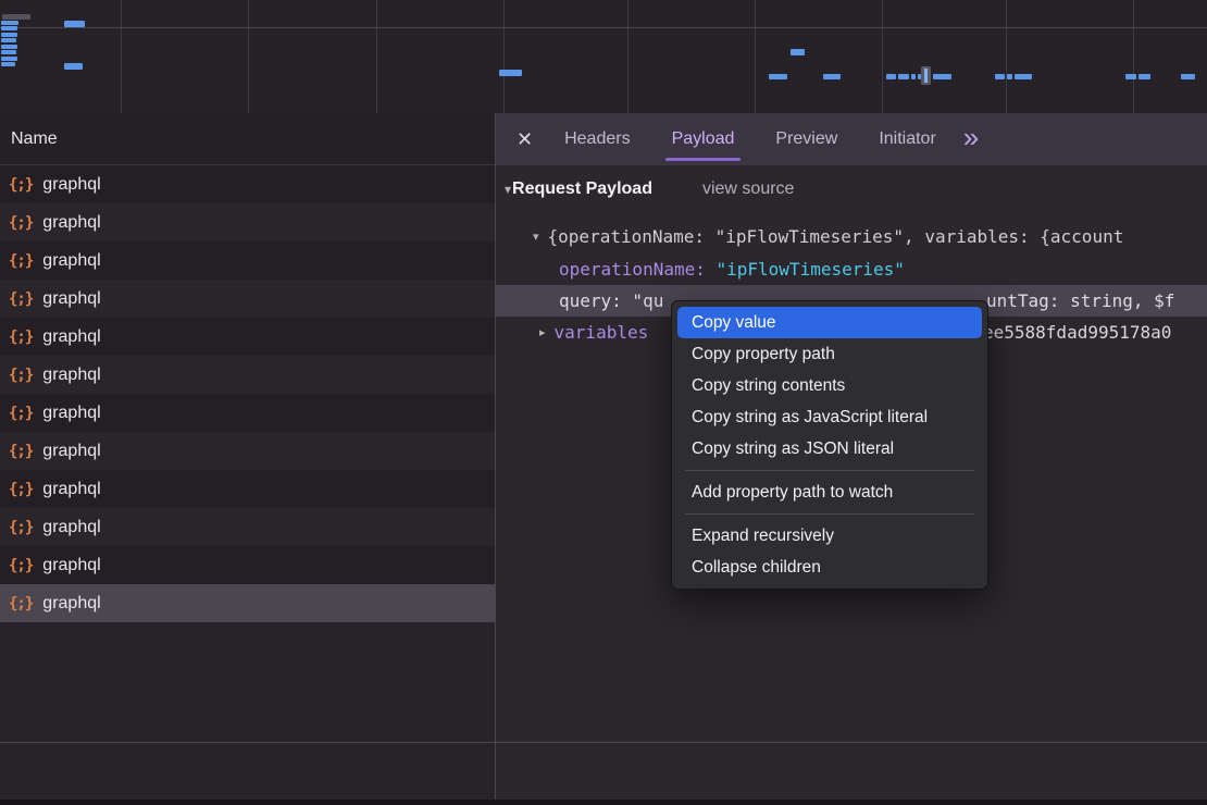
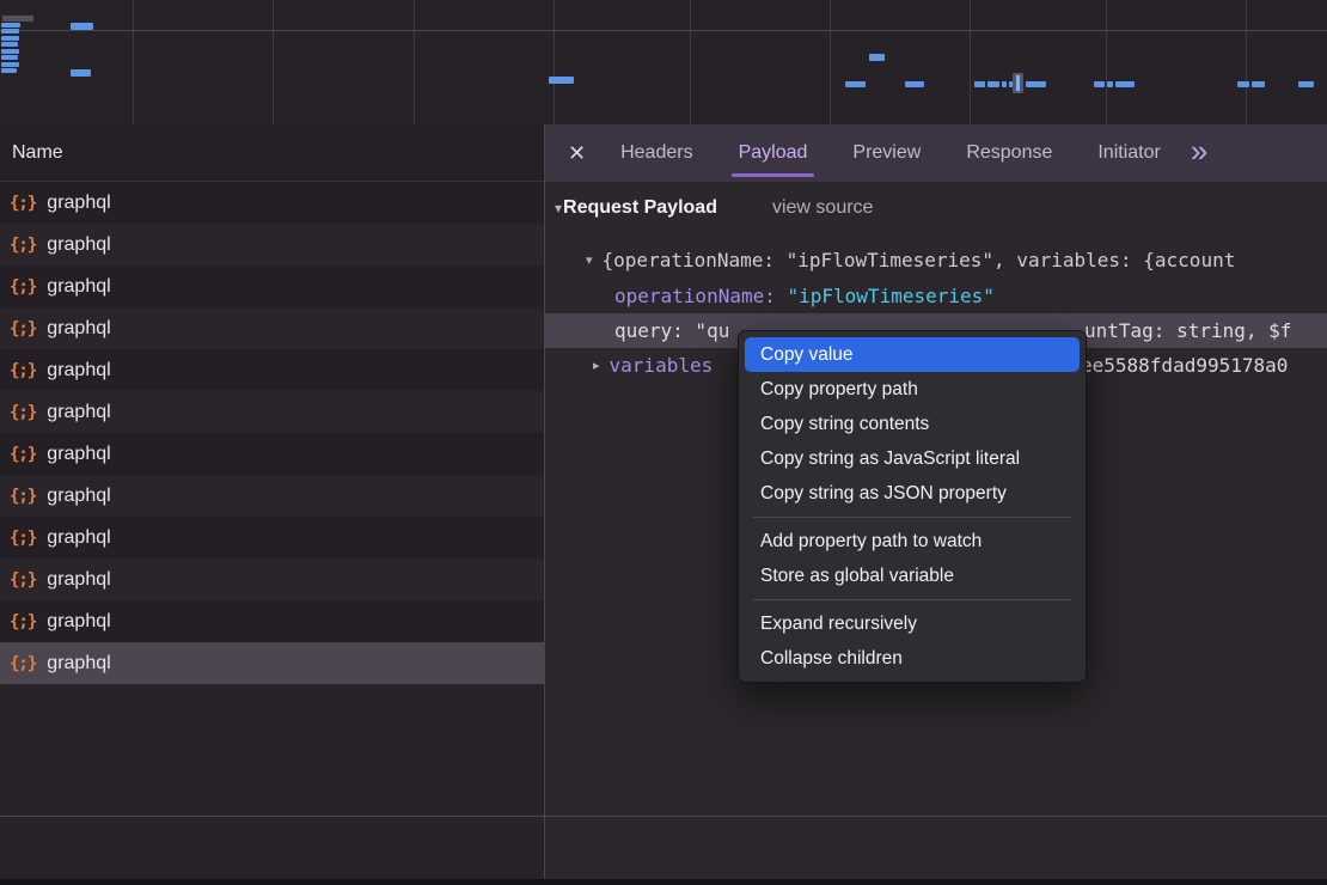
  Name
  ✕
  Headers
  Payload
  Preview
+ Response
  Initiator
  »
  {;}
  graphql
  {;}
  graphql
  {;}
  graphql
  {;}
  graphql
  {;}
  graphql
  {;}
  graphql
  {;}
  graphql
  {;}
  graphql
  {;}
  graphql
  {;}
  graphql
  {;}
  graphql
  {;}
  graphql
  ▾
  Request Payload
  view source
  ▾
  {operationName: "ipFlowTimeseries", variables: {account
  operationName:
  "ipFlowTimeseries"
  query: "qu
  untTag: string, $f
  ▸
  variables
  e5588fdad995178a0
  Copy value
  Copy property path
  Copy string contents
  Copy string as JavaScript literal
- Copy string as JSON literal
+ Copy string as JSON property
  Add property path to watch
+ Store as global variable
  Expand recursively
  Collapse children
